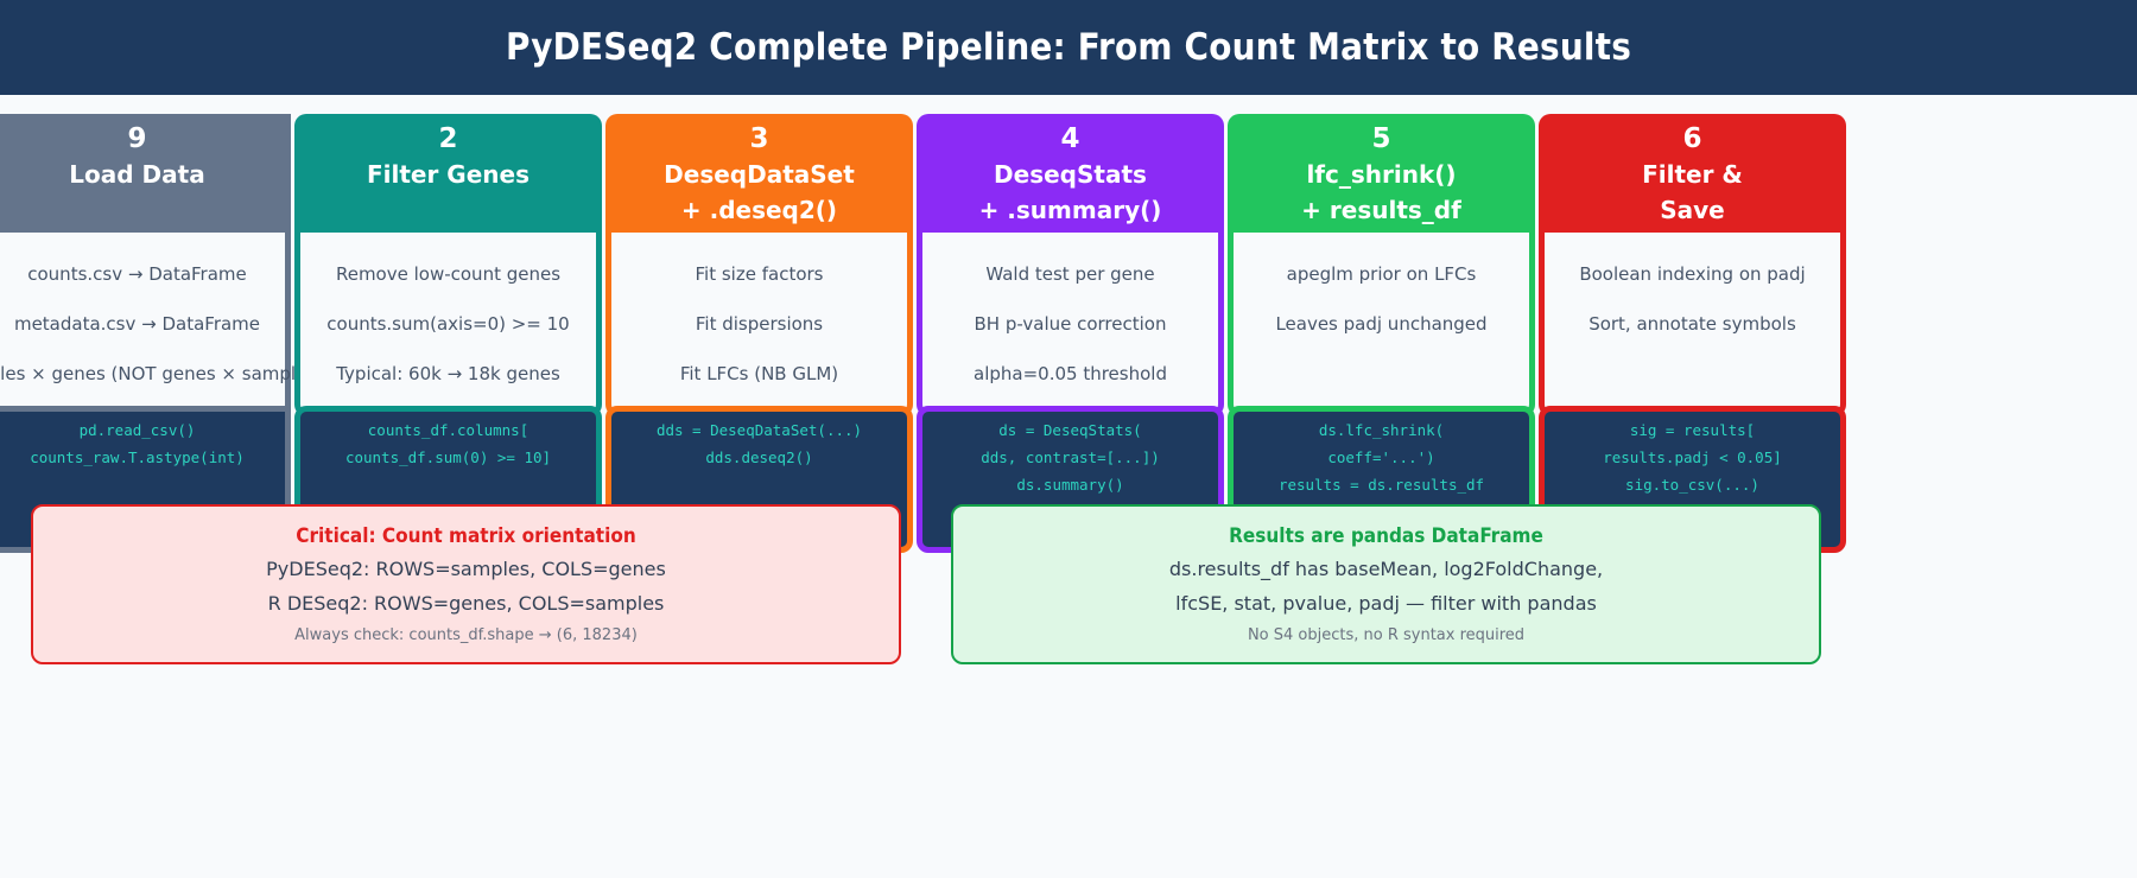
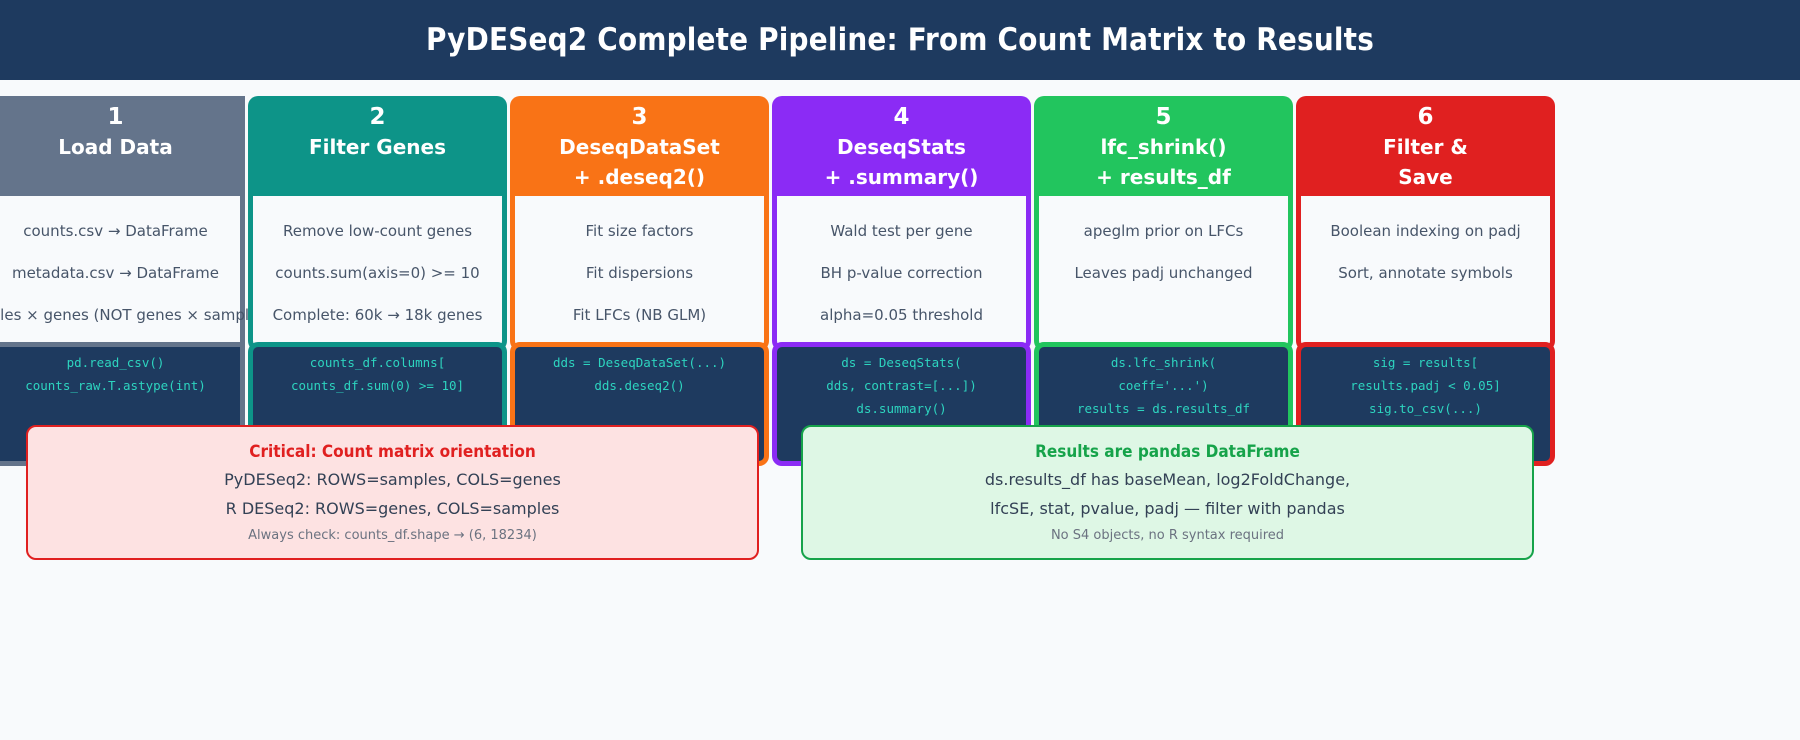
  PyDESeq2 Complete Pipeline: From Count Matrix to Results
- 9
+ 1
  Load Data
  counts.csv → DataFrame
  metadata.csv → DataFrame
  les × genes (NOT genes × sampl
  pd.read_csv()
  counts_raw.T.astype(int)
  2
  Filter Genes
  Remove low-count genes
  counts.sum(axis=0) >= 10
- Typical: 60k → 18k genes
+ Complete: 60k → 18k genes
  counts_df.columns[
  counts_df.sum(0) >= 10]
  3
  DeseqDataSet
  + .deseq2()
  Fit size factors
  Fit dispersions
  Fit LFCs (NB GLM)
  dds = DeseqDataSet(...)
  dds.deseq2()
  4
  DeseqStats
  + .summary()
  Wald test per gene
  BH p-value correction
  alpha=0.05 threshold
  ds = DeseqStats(
  dds, contrast=[...])
  ds.summary()
  5
  lfc_shrink()
  + results_df
  apeglm prior on LFCs
  Leaves padj unchanged
  ds.lfc_shrink(
  coeff='...')
  results = ds.results_df
  6
  Filter &
  Save
  Boolean indexing on padj
  Sort, annotate symbols
  sig = results[
  results.padj < 0.05]
  sig.to_csv(...)
  Critical: Count matrix orientation
  PyDESeq2: ROWS=samples, COLS=genes
  R DESeq2: ROWS=genes, COLS=samples
  Always check: counts_df.shape → (6, 18234)
  Results are pandas DataFrame
  ds.results_df has baseMean, log2FoldChange,
  lfcSE, stat, pvalue, padj — filter with pandas
  No S4 objects, no R syntax required
